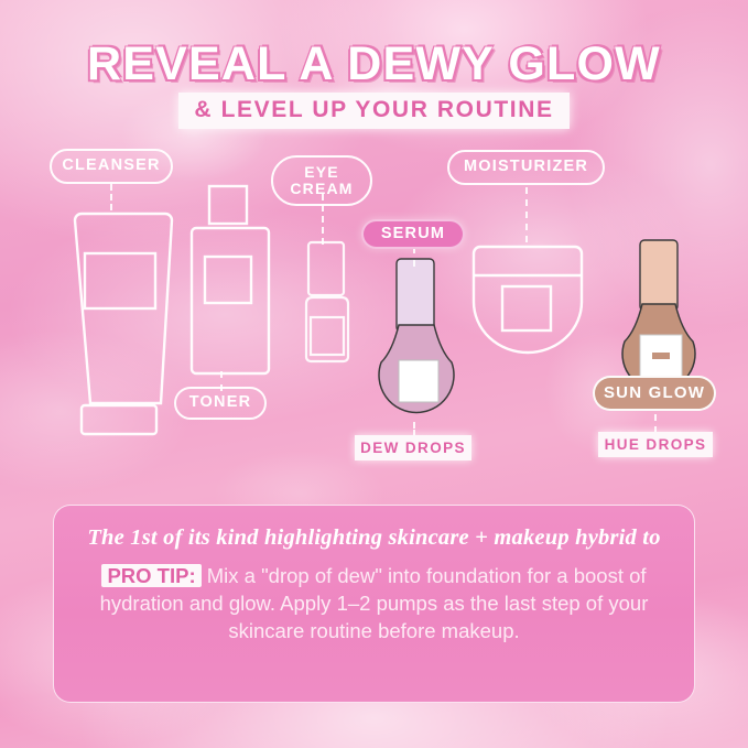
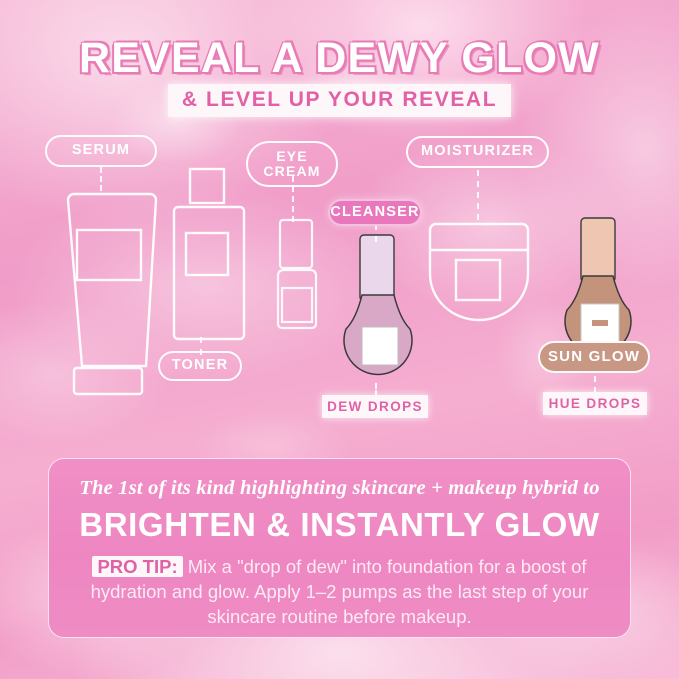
  REVEAL A DEWY GLOW
- & LEVEL UP YOUR ROUTINE
+ & LEVEL UP YOUR REVEAL
- CLEANSER
+ SERUM
  TONER
  EYE
  CREAM
- SERUM
+ CLEANSER
  MOISTURIZER
  SUN GLOW
  DEW DROPS
  HUE DROPS
  The 1st of its kind highlighting skincare + makeup hybrid to
+ BRIGHTEN & INSTANTLY GLOW
  PRO TIP: Mix a "drop of dew" into foundation for a boost of hydration and glow. Apply 1–2 pumps as the last step of your skincare routine before makeup.
